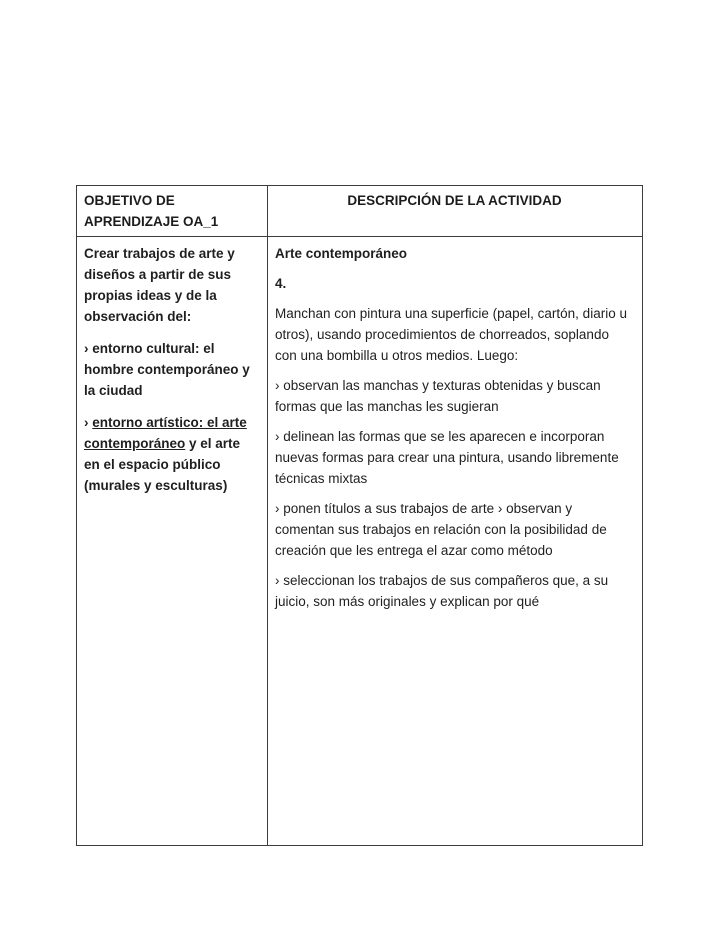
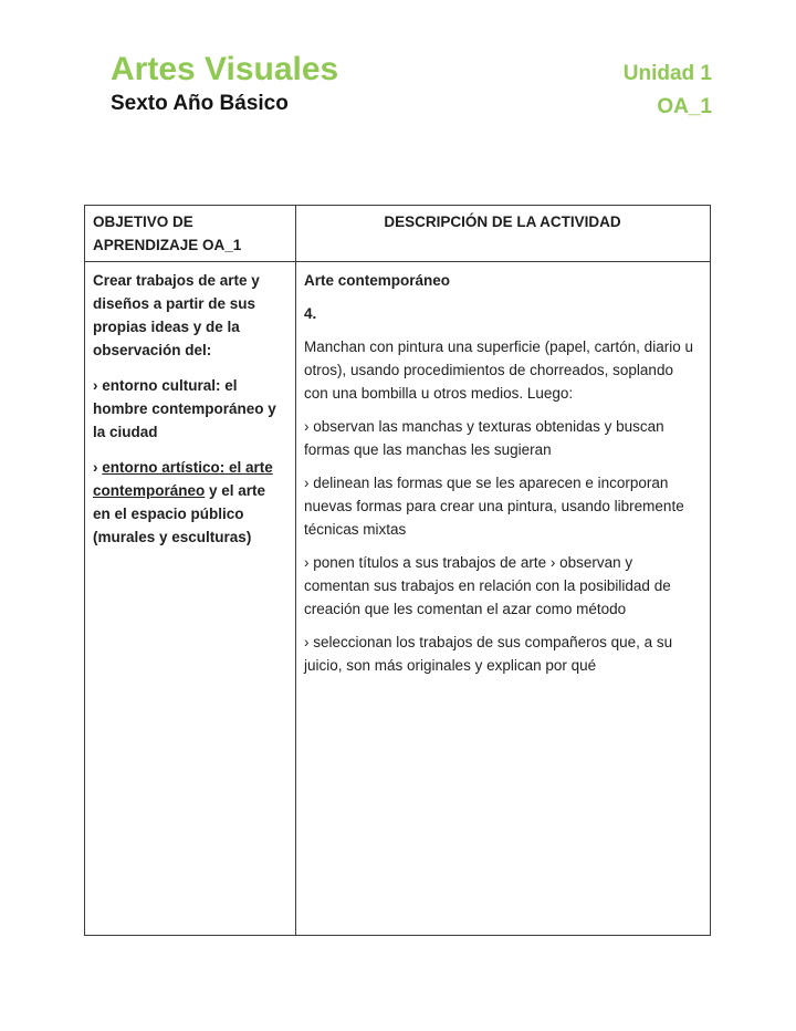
+ Artes Visuales
+ Sexto Año Básico
+ Unidad 1
+ OA_1
  OBJETIVO DE APRENDIZAJE OA_1	DESCRIPCIÓN DE LA ACTIVIDAD
- Crear trabajos de arte y diseños a partir de sus propias ideas y de la observación del: › entorno cultural: el hombre contemporáneo y la ciudad › entorno artístico: el arte contemporáneo y el arte en el espacio público (murales y esculturas)	Arte contemporáneo 4. Manchan con pintura una superficie (papel, cartón, diario u otros), usando procedimientos de chorreados, soplando con una bombilla u otros medios. Luego: › observan las manchas y texturas obtenidas y buscan formas que las manchas les sugieran › delinean las formas que se les aparecen e incorporan nuevas formas para crear una pintura, usando libremente técnicas mixtas › ponen títulos a sus trabajos de arte › observan y comentan sus trabajos en relación con la posibilidad de creación que les entrega el azar como método › seleccionan los trabajos de sus compañeros que, a su juicio, son más originales y explican por qué
+ Crear trabajos de arte y diseños a partir de sus propias ideas y de la observación del: › entorno cultural: el hombre contemporáneo y la ciudad › entorno artístico: el arte contemporáneo y el arte en el espacio público (murales y esculturas)	Arte contemporáneo 4. Manchan con pintura una superficie (papel, cartón, diario u otros), usando procedimientos de chorreados, soplando con una bombilla u otros medios. Luego: › observan las manchas y texturas obtenidas y buscan formas que las manchas les sugieran › delinean las formas que se les aparecen e incorporan nuevas formas para crear una pintura, usando libremente técnicas mixtas › ponen títulos a sus trabajos de arte › observan y comentan sus trabajos en relación con la posibilidad de creación que les comentan el azar como método › seleccionan los trabajos de sus compañeros que, a su juicio, son más originales y explican por qué
